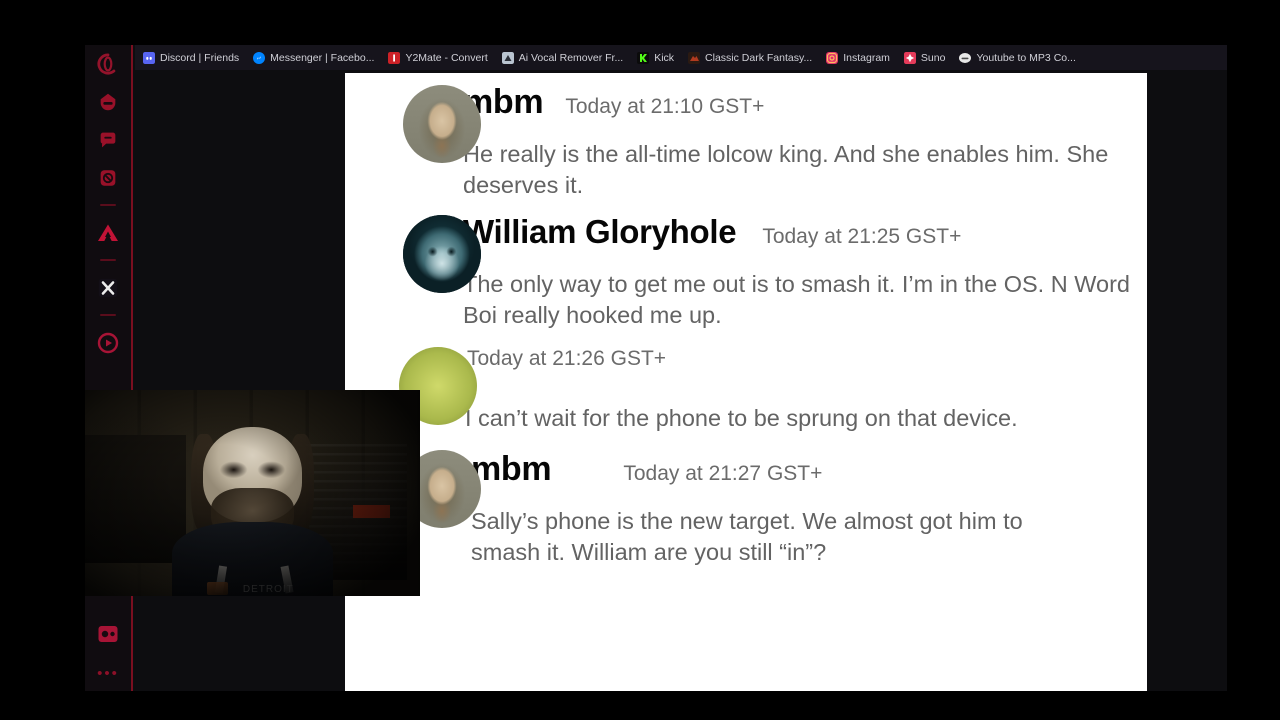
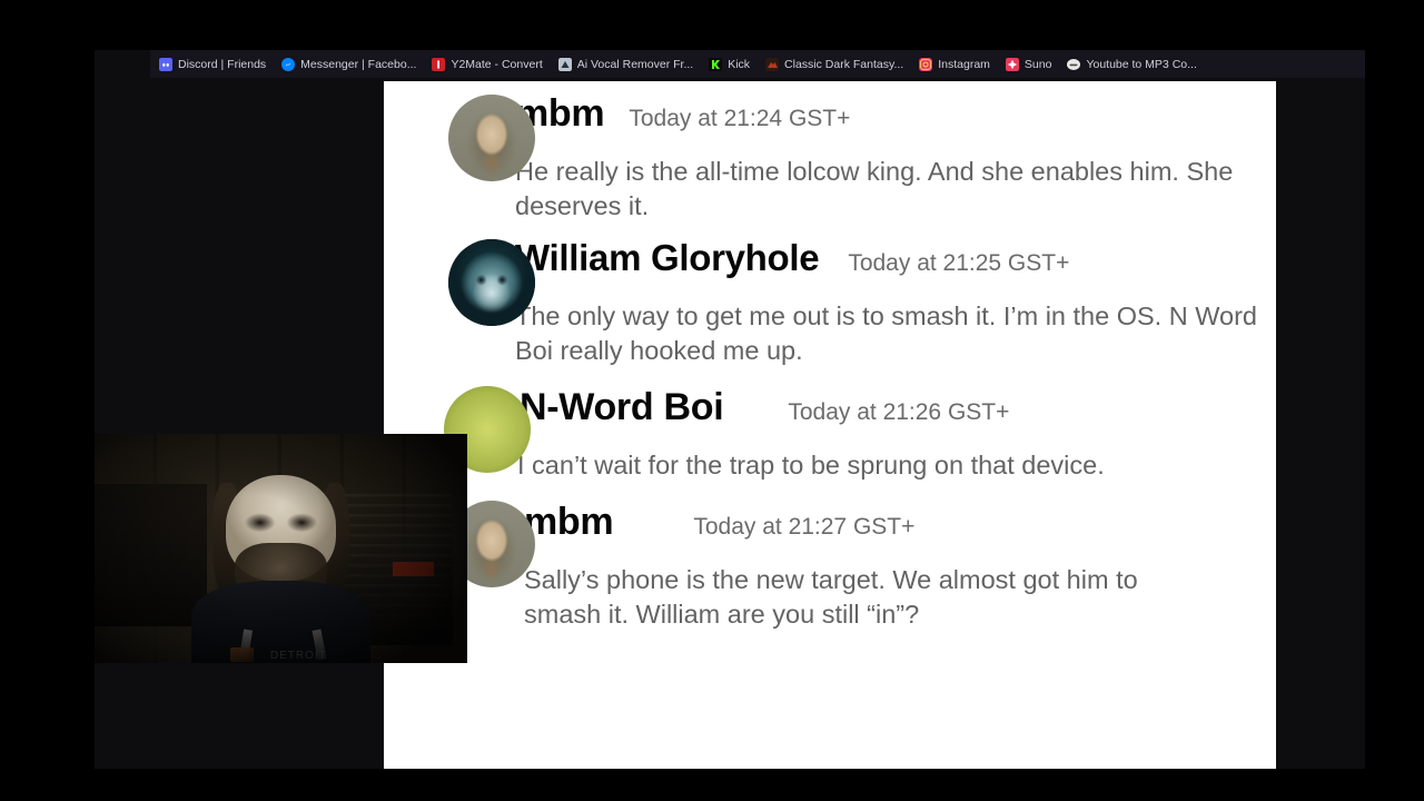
- •••
  Discord | Friends
  Messenger | Facebo...
  Y2Mate - Convert
  Ai Vocal Remover Fr...
  Kick
  Classic Dark Fantasy...
  Instagram
  Suno
  Youtube to MP3 Co...
  mbm
- Today at 21:10 GST+
+ Today at 21:24 GST+
  He really is the all-time lolcow king. And she enables him. She deserves it.
  William Gloryhole
  Today at 21:25 GST+
  The only way to get me out is to smash it. I’m in the OS. N Word Boi really hooked me up.
+ N-Word Boi
  Today at 21:26 GST+
- I can’t wait for the phone to be sprung on that device.
+ I can’t wait for the trap to be sprung on that device.
  mbm
  Today at 21:27 GST+
  Sally’s phone is the new target. We almost got him to smash it. William are you still “in”?
